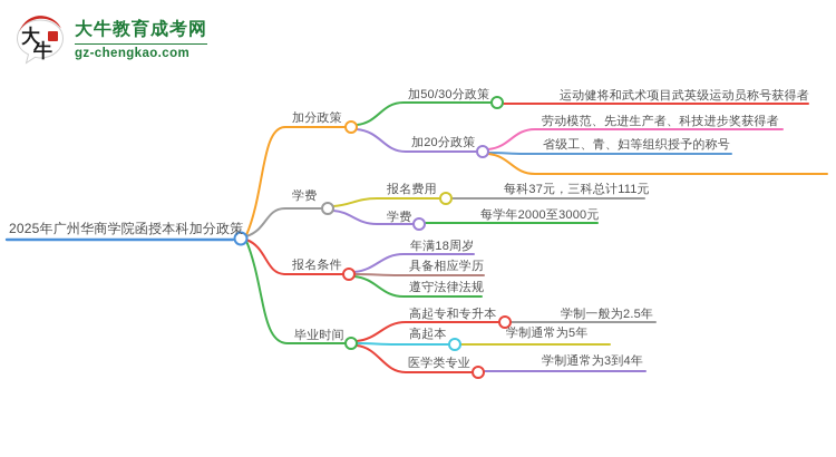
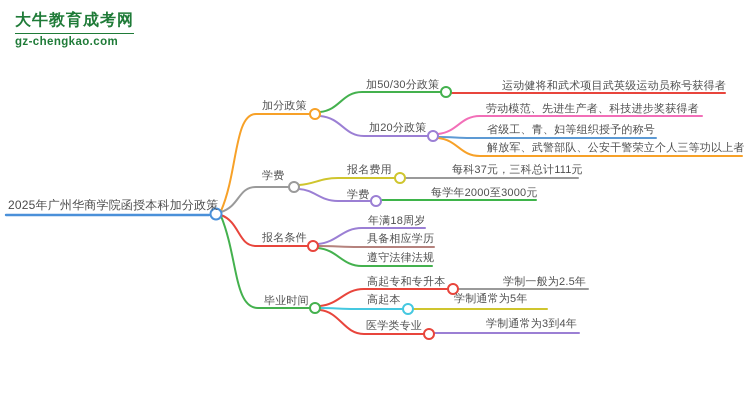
- 大
- 牛
  大牛教育成考网
  gz-chengkao.com
  2025年广州华商学院函授本科加分政策
  加分政策
  加50/30分政策
  运动健将和武术项目武英级运动员称号获得者
  加20分政策
  劳动模范、先进生产者、科技进步奖获得者
  省级工、青、妇等组织授予的称号
+ 解放军、武警部队、公安干警荣立个人三等功以上者
  学费
  报名费用
  每科37元，三科总计111元
  学费
  每学年2000至3000元
  报名条件
  年满18周岁
  具备相应学历
  遵守法律法规
  毕业时间
  高起专和专升本
  学制一般为2.5年
  高起本
  学制通常为5年
  医学类专业
  学制通常为3到4年
